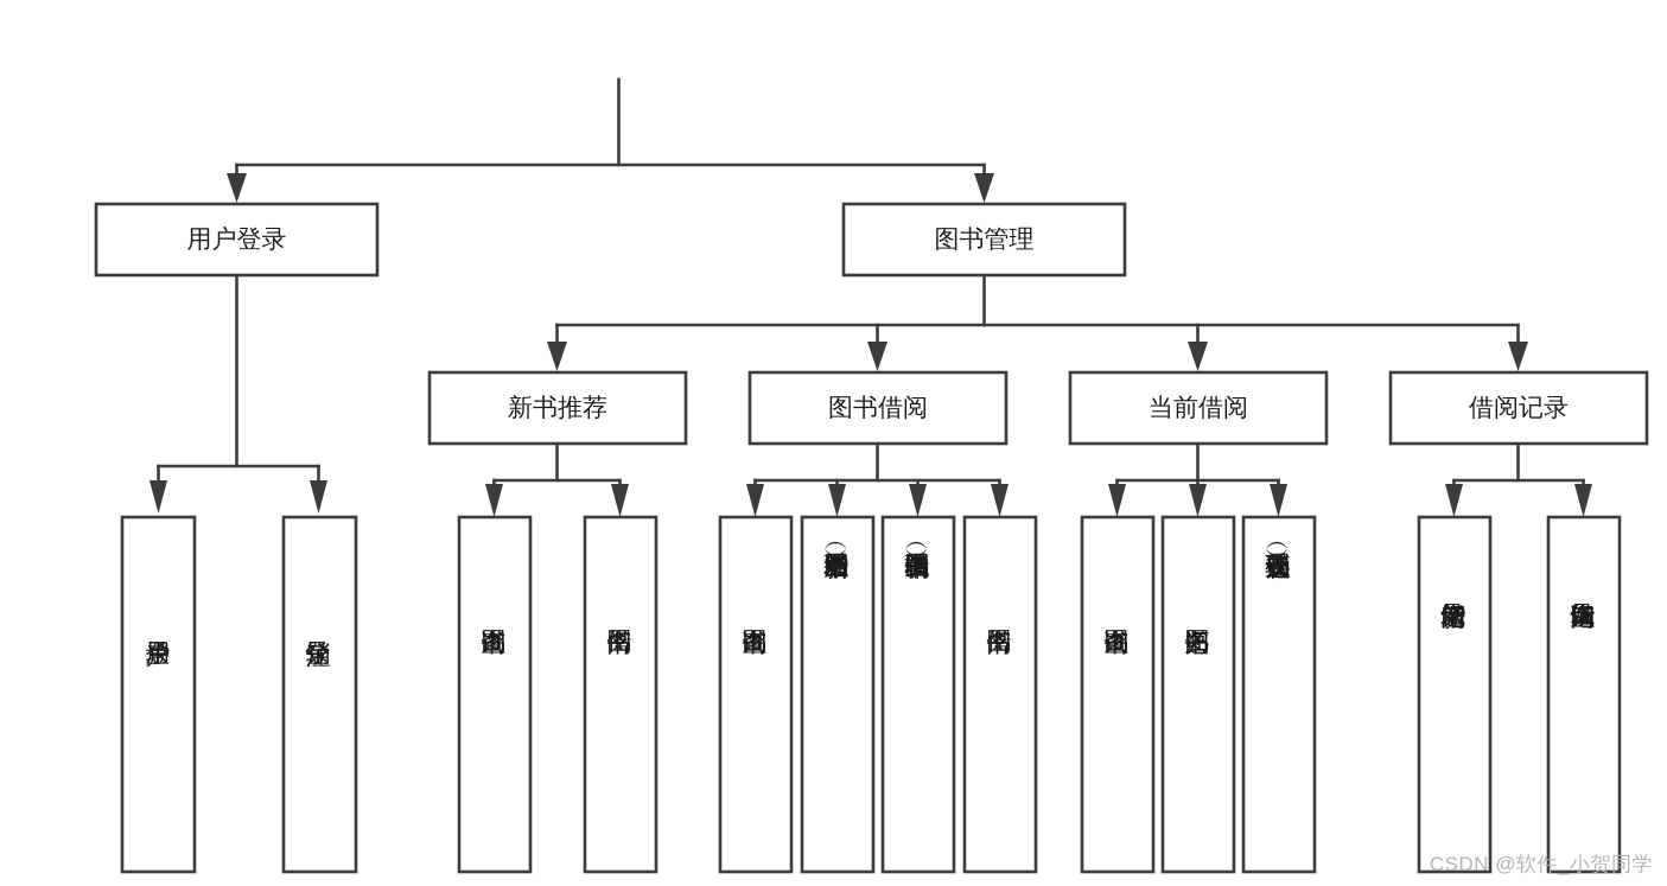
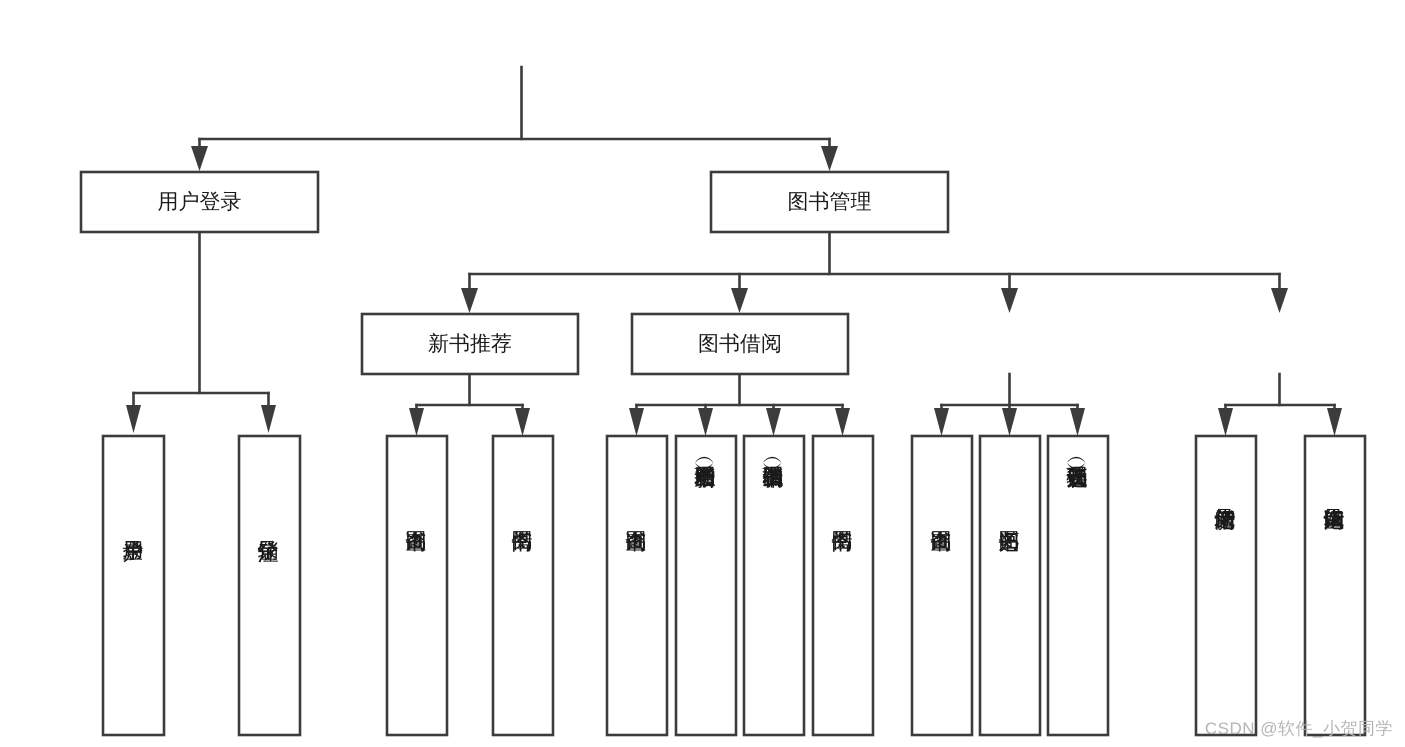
  用户登录
  图书管理
  新书推荐
  图书借阅
- 当前借阅
- 借阅记录
  CSDN @软件_小贺同学
